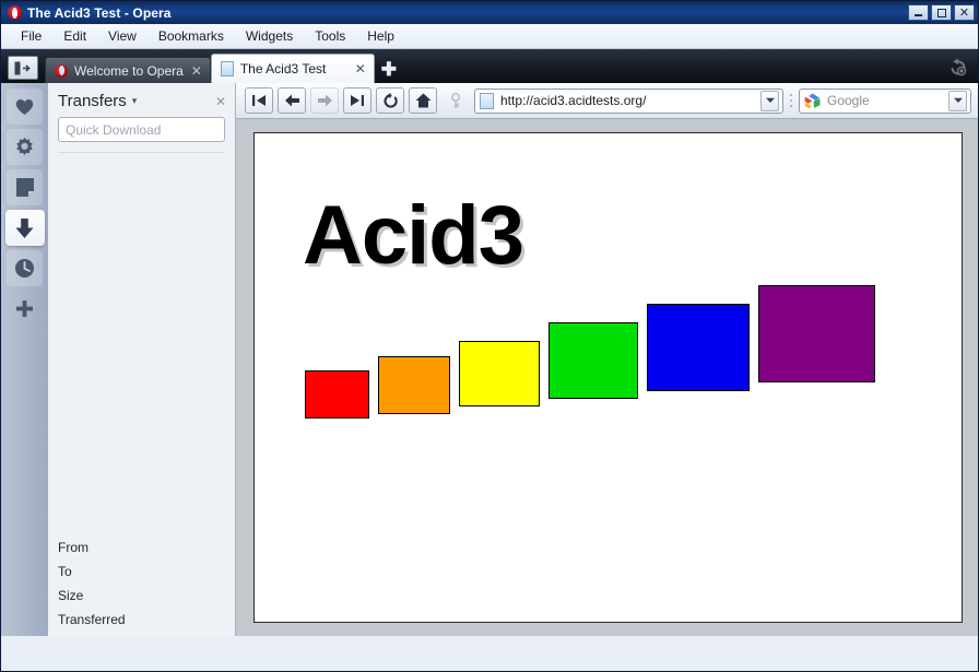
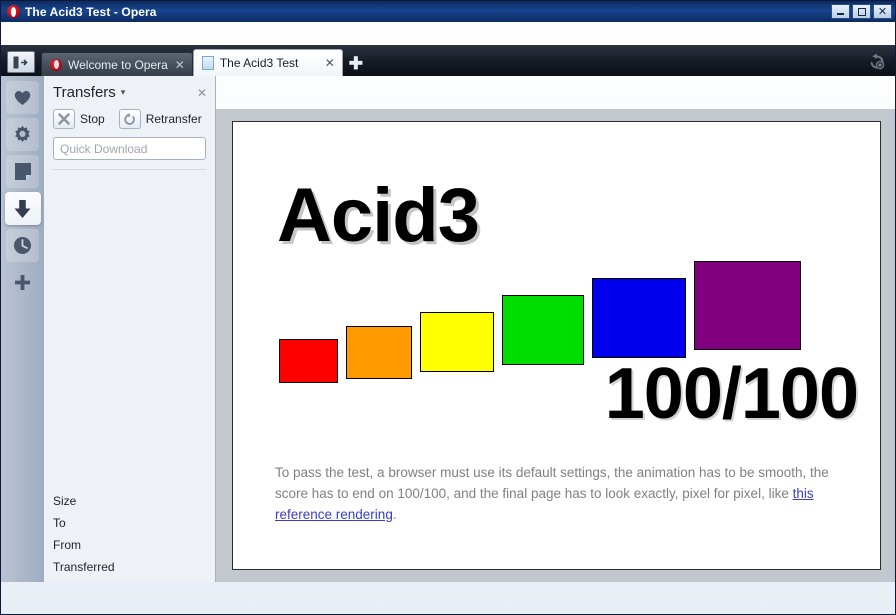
  The Acid3 Test - Opera
  ✕
- File
- Edit
- View
- Bookmarks
- Widgets
- Tools
- Help
  Welcome to Opera
  ✕
  The Acid3 Test
  ✕
  ✚
  Transfers
  ▾
  ✕
+ Stop
+ Retransfer
  Quick Download
- From
+ Size
  To
- Size
+ From
  Transferred
- http://acid3.acidtests.org/
- Google
  Acid3
+ 100/100
+ To pass the test, a browser must use its default settings, the animation has to be smooth, the score has to end on 100/100, and the final page has to look exactly, pixel for pixel, like this reference rendering.
